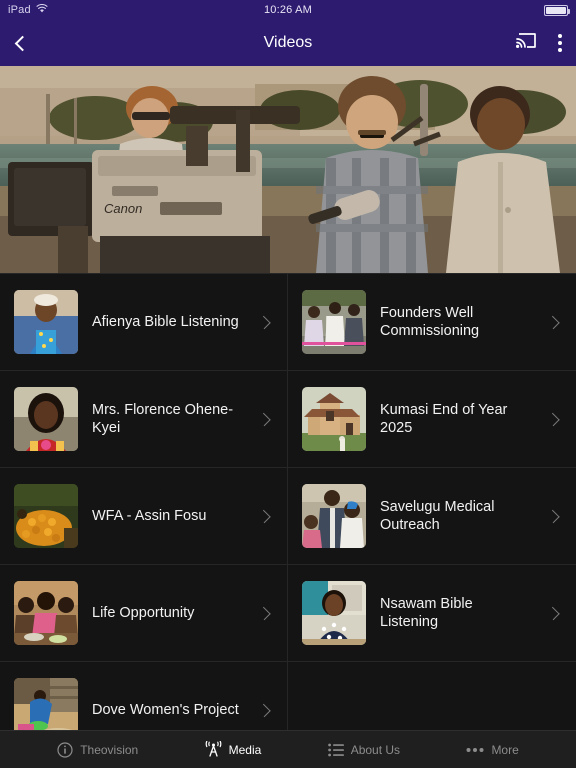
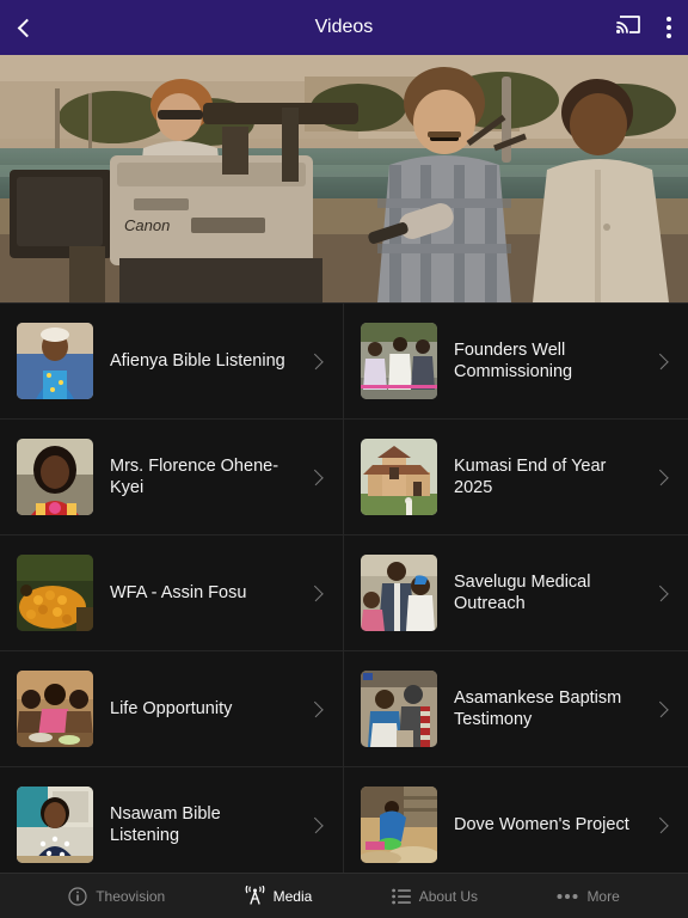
- iPad
- 10:26 AM
  Videos
  Canon
  Afienya Bible Listening
  Founders Well Commissioning
  Mrs. Florence Ohene-Kyei
  Kumasi End of Year 2025
  WFA - Assin Fosu
  Savelugu Medical Outreach
  Life Opportunity
+ Asamankese Baptism Testimony
  Nsawam Bible Listening
  Dove Women's Project
  Theovision
  Media
  About Us
  More
